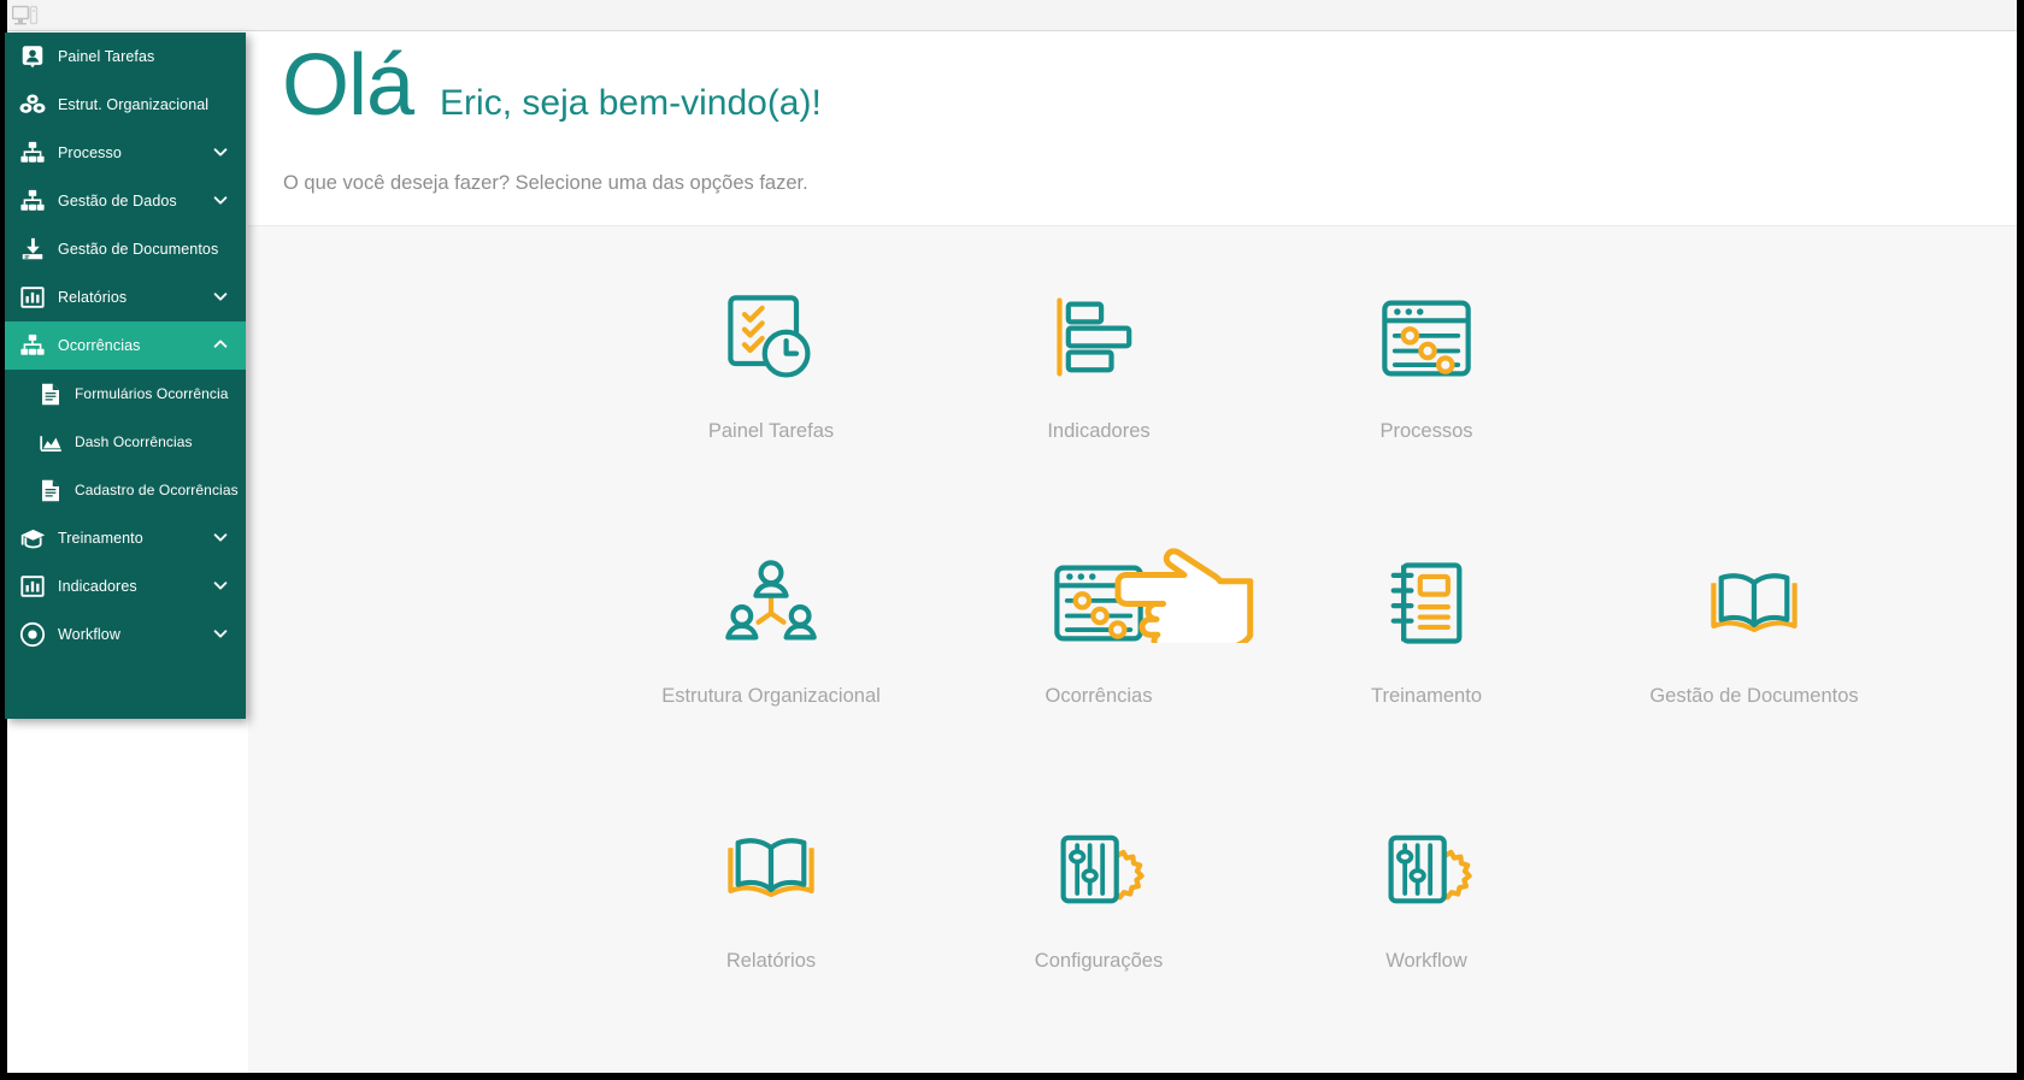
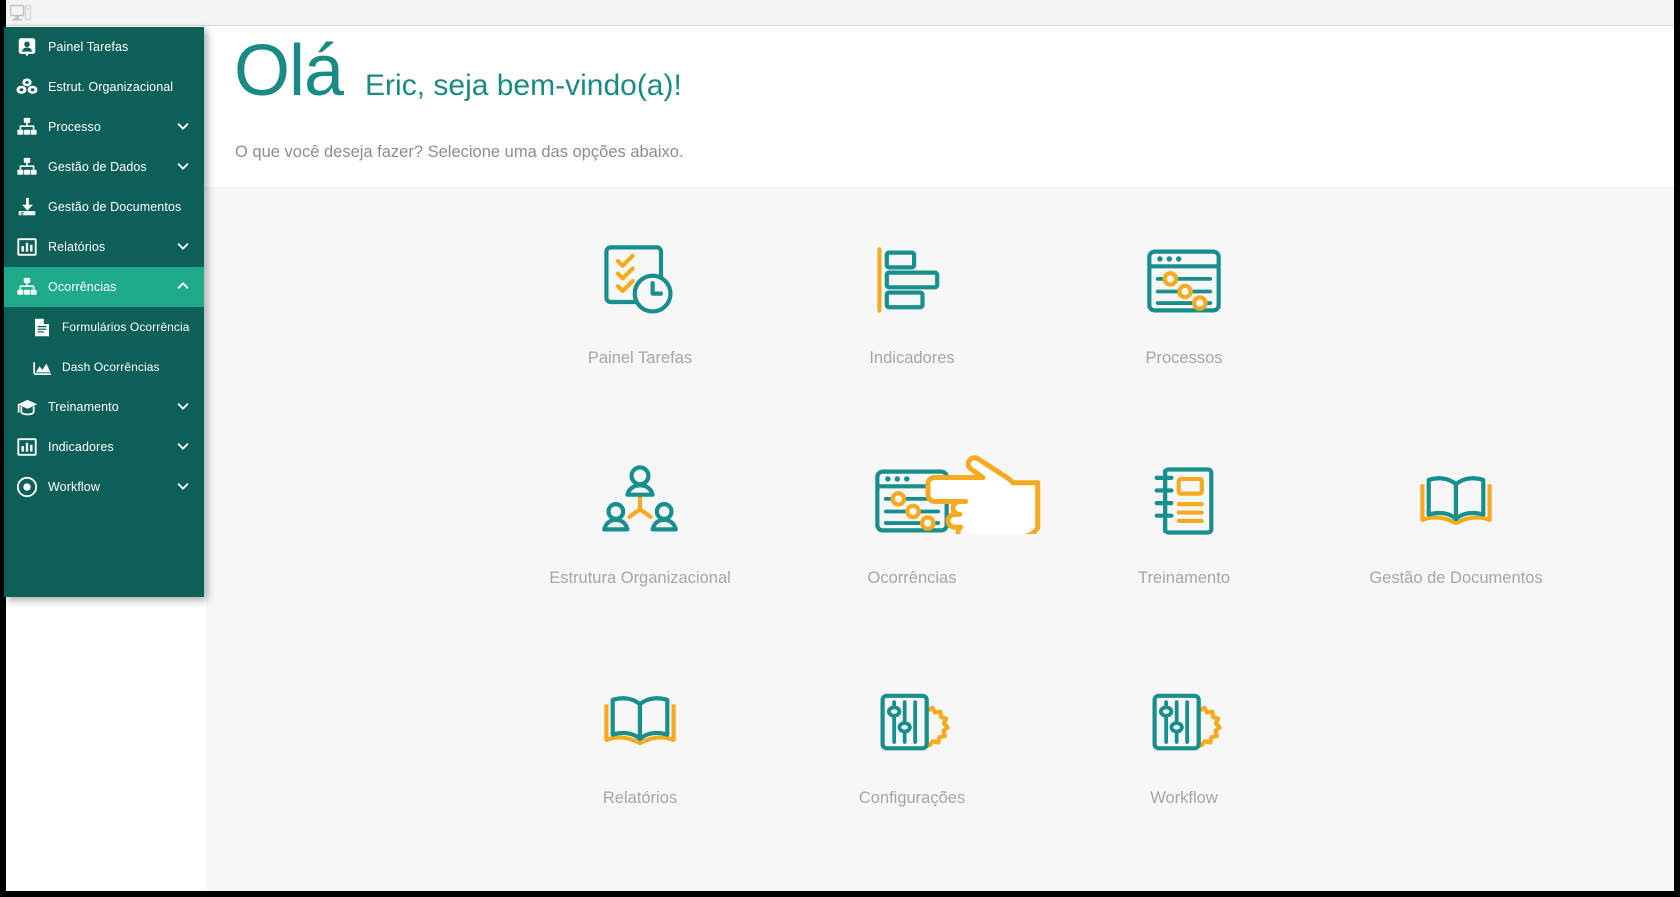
  Painel Tarefas
  Estrut. Organizacional
  Processo
  Gestão de Dados
  Gestão de Documentos
  Relatórios
  Ocorrências
  Formulários Ocorrência
  Dash Ocorrências
- Cadastro de Ocorrências
  Treinamento
  Indicadores
  Workflow
  Olá
  Eric, seja bem-vindo(a)!
- O que você deseja fazer? Selecione uma das opções fazer.
+ O que você deseja fazer? Selecione uma das opções abaixo.
  Painel Tarefas
  Indicadores
  Processos
  Estrutura Organizacional
  Ocorrências
  Treinamento
  Gestão de Documentos
  Relatórios
  Configurações
  Workflow
